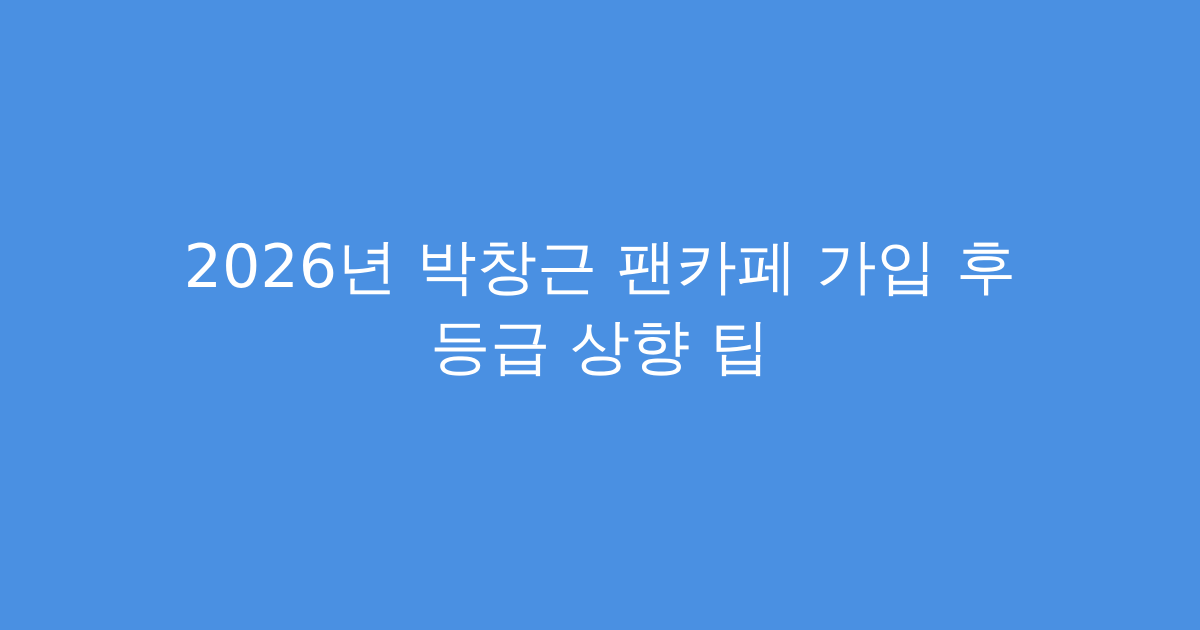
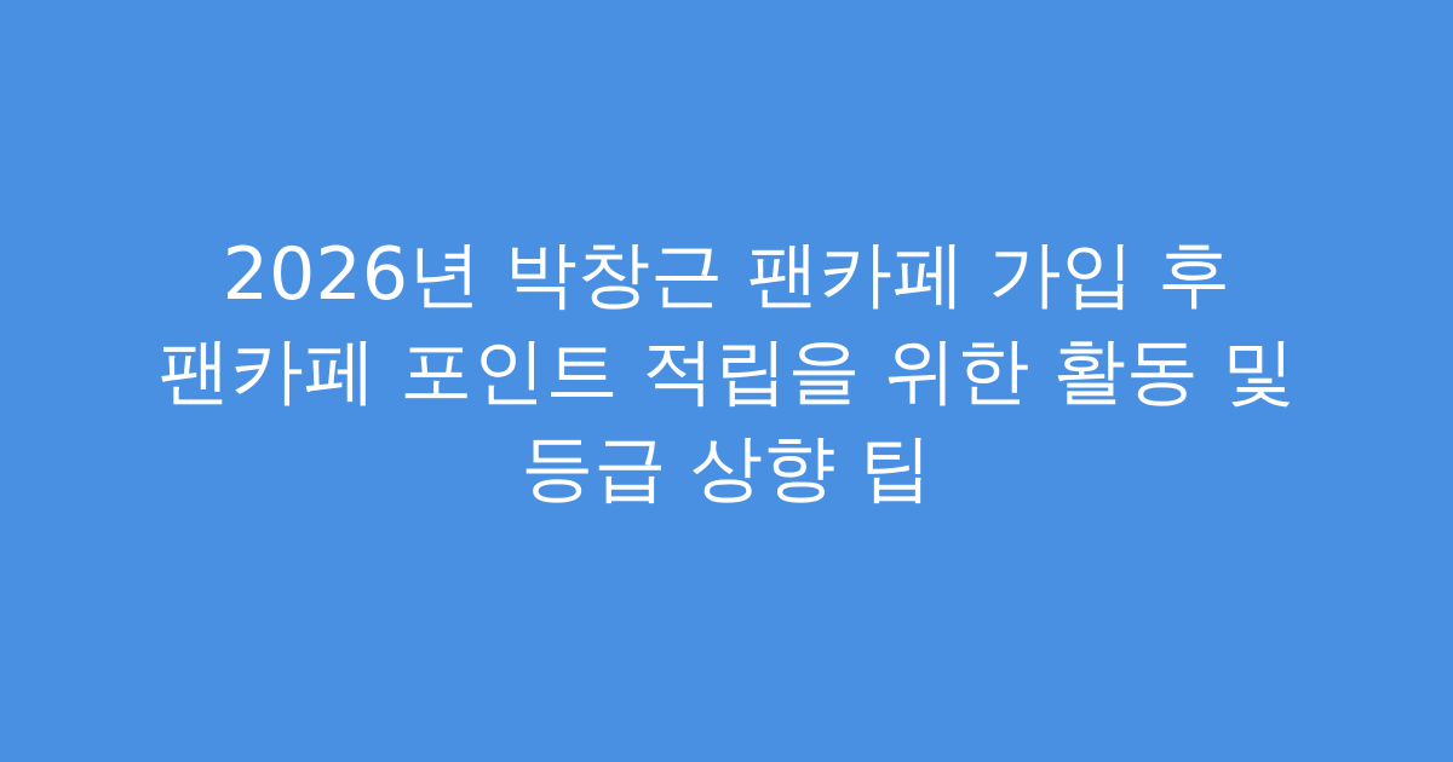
  2026년 박창근 팬카페 가입 후
+ 팬카페 포인트 적립을 위한 활동 및
  등급 상향 팁
